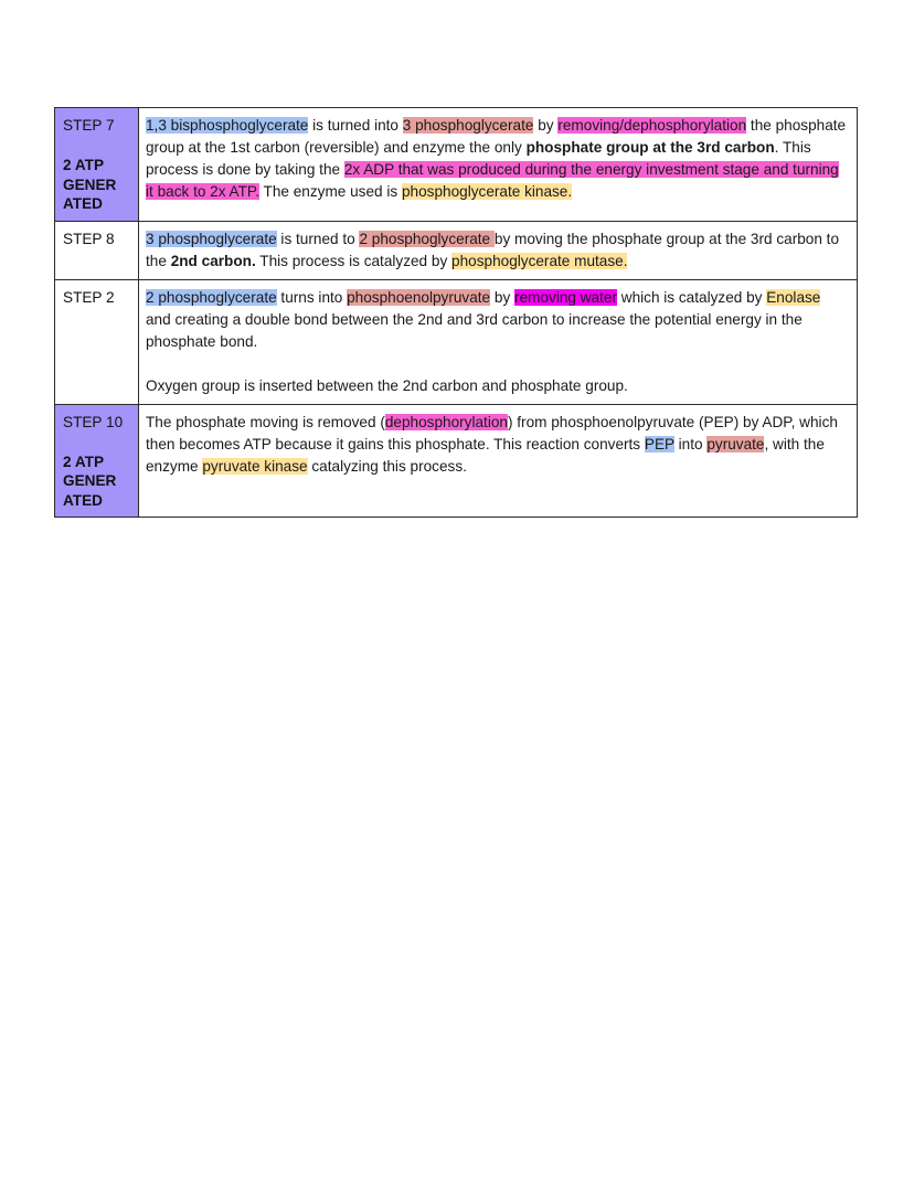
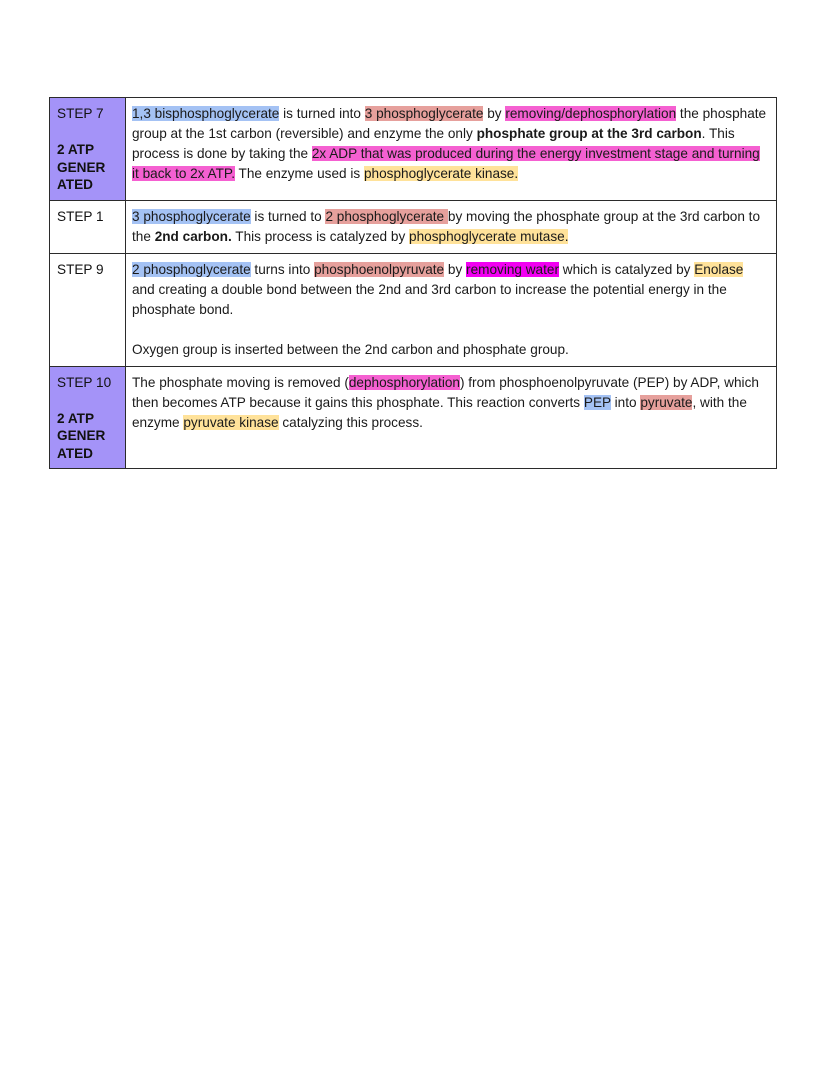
  STEP 7 2 ATPGENERATED	1,3 bisphosphoglycerate is turned into 3 phosphoglycerate by removing/dephosphorylation the phosphate group at the 1st carbon (reversible) and enzyme the only phosphate group at the 3rd carbon. This process is done by taking the 2x ADP that was produced during the energy investment stage and turning it back to 2x ATP. The enzyme used is phosphoglycerate kinase.
- STEP 8	3 phosphoglycerate is turned to 2 phosphoglycerate by moving the phosphate group at the 3rd carbon to the 2nd carbon. This process is catalyzed by phosphoglycerate mutase.
+ STEP 1	3 phosphoglycerate is turned to 2 phosphoglycerate by moving the phosphate group at the 3rd carbon to the 2nd carbon. This process is catalyzed by phosphoglycerate mutase.
- STEP 2	2 phosphoglycerate turns into phosphoenolpyruvate by removing water which is catalyzed by Enolase and creating a double bond between the 2nd and 3rd carbon to increase the potential energy in the phosphate bond.Oxygen group is inserted between the 2nd carbon and phosphate group.
+ STEP 9	2 phosphoglycerate turns into phosphoenolpyruvate by removing water which is catalyzed by Enolase and creating a double bond between the 2nd and 3rd carbon to increase the potential energy in the phosphate bond.Oxygen group is inserted between the 2nd carbon and phosphate group.
  STEP 10 2 ATPGENERATED	The phosphate moving is removed (dephosphorylation) from phosphoenolpyruvate (PEP) by ADP, which then becomes ATP because it gains this phosphate. This reaction converts PEP into pyruvate, with the enzyme pyruvate kinase catalyzing this process.
